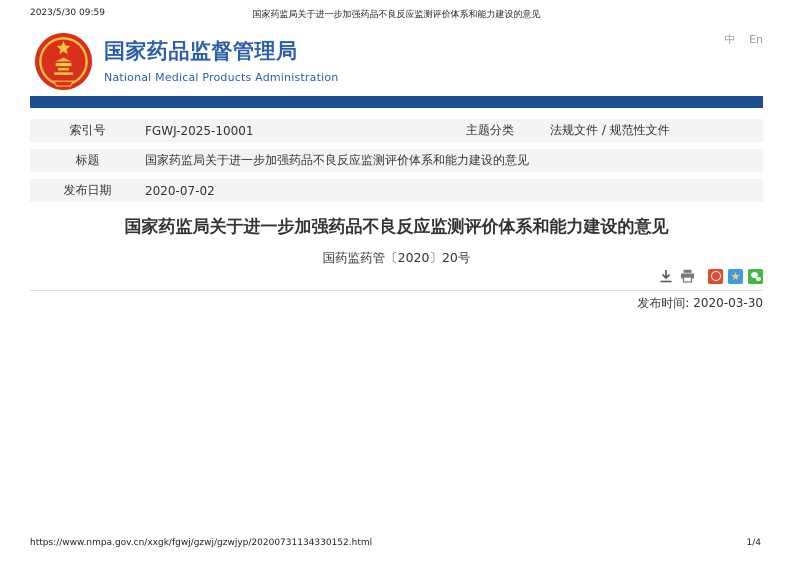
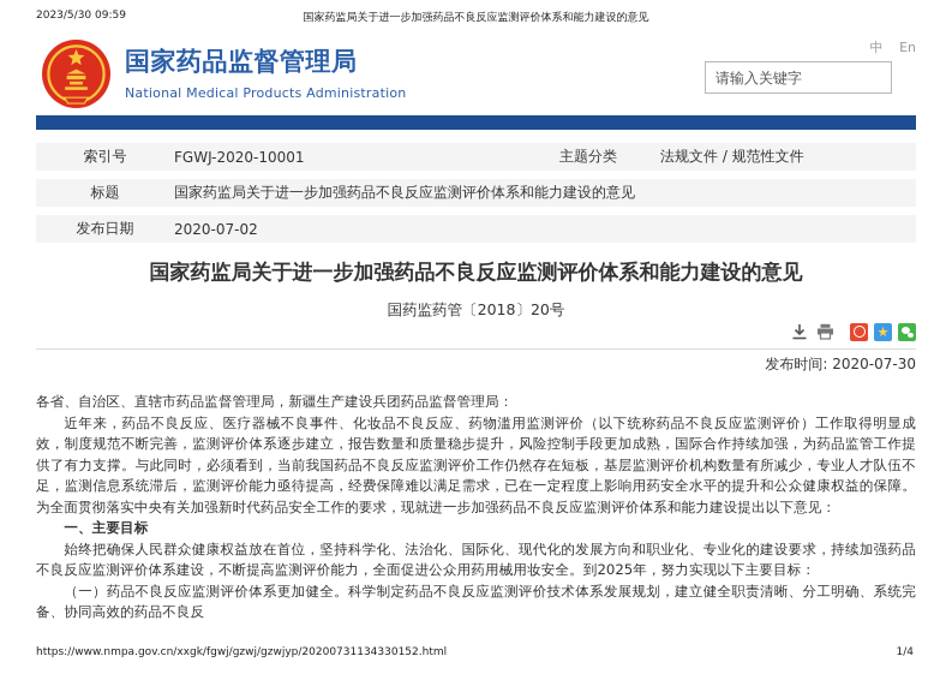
  2023/5/30 09:59
  国家药监局关于进一步加强药品不良反应监测评价体系和能力建设的意见
  国家药品监督管理局
  National Medical Products Administration
  中 En
+ 请输入关键字
  索引号
- FGWJ-2025-10001
+ FGWJ-2020-10001
  主题分类
  法规文件 / 规范性文件
  标题
  国家药监局关于进一步加强药品不良反应监测评价体系和能力建设的意见
  发布日期
  2020-07-02
  国家药监局关于进一步加强药品不良反应监测评价体系和能力建设的意见
- 国药监药管〔2020〕20号
+ 国药监药管〔2018〕20号
- 发布时间: 2020-03-30
+ 发布时间: 2020-07-30
+ 各省、自治区、直辖市药品监督管理局，新疆生产建设兵团药品监督管理局：
+ 近年来，药品不良反应、医疗器械不良事件、化妆品不良反应、药物滥用监测评价（以下统称药品不良反应监测评价）工作取得明显成效，制度规范不断完善，监测评价体系逐步建立，报告数量和质量稳步提升，风险控制手段更加成熟，国际合作持续加强，为药品监管工作提供了有力支撑。与此同时，必须看到，当前我国药品不良反应监测评价工作仍然存在短板，基层监测评价机构数量有所减少，专业人才队伍不足，监测信息系统滞后，监测评价能力亟待提高，经费保障难以满足需求，已在一定程度上影响用药安全水平的提升和公众健康权益的保障。为全面贯彻落实中央有关加强新时代药品安全工作的要求，现就进一步加强药品不良反应监测评价体系和能力建设提出以下意见：
+ 一、主要目标
+ 始终把确保人民群众健康权益放在首位，坚持科学化、法治化、国际化、现代化的发展方向和职业化、专业化的建设要求，持续加强药品不良反应监测评价体系建设，不断提高监测评价能力，全面促进公众用药用械用妆安全。到2025年，努力实现以下主要目标：
+ （一）药品不良反应监测评价体系更加健全。科学制定药品不良反应监测评价技术体系发展规划，建立健全职责清晰、分工明确、系统完备、协同高效的药品不良反
  https://www.nmpa.gov.cn/xxgk/fgwj/gzwj/gzwjyp/20200731134330152.html
  1/4
